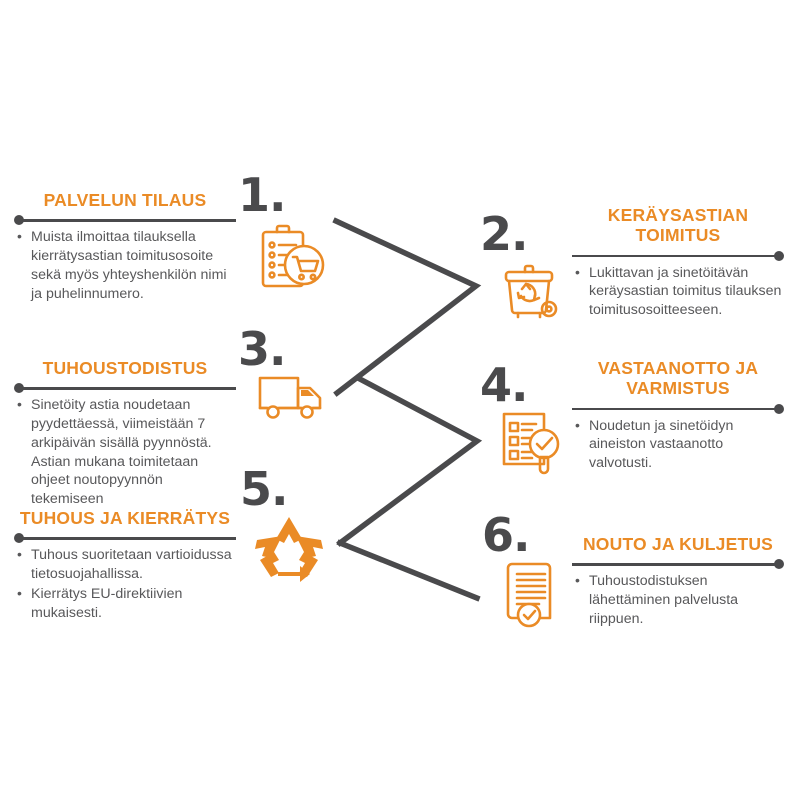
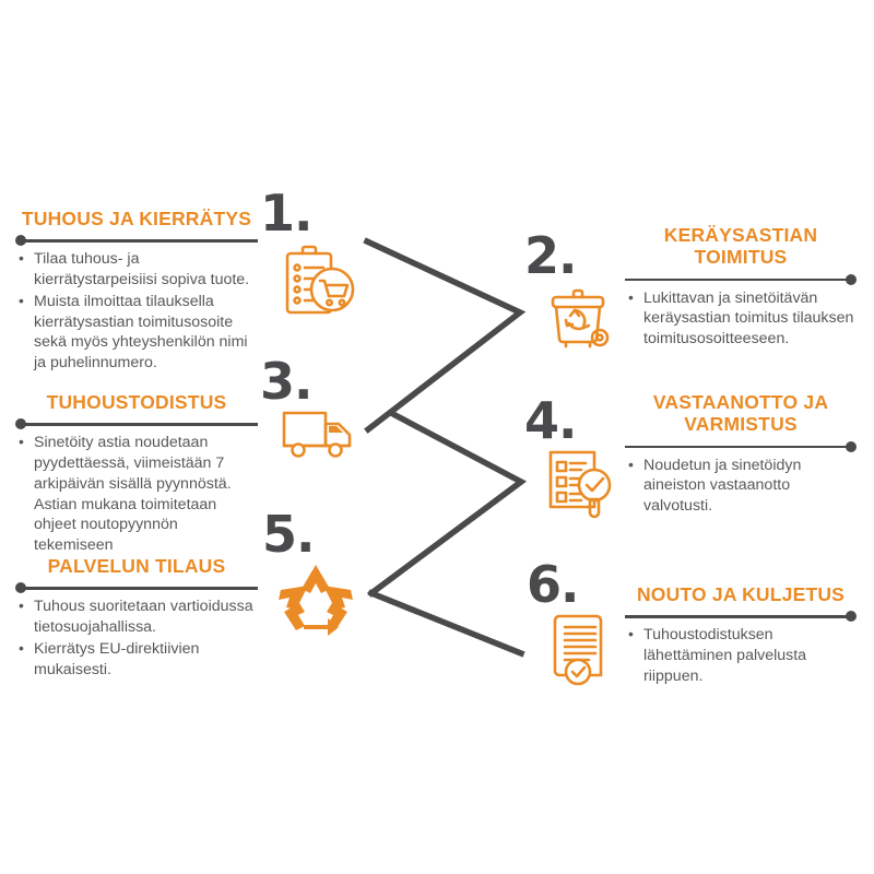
- PALVELUN TILAUS
+ TUHOUS JA KIERRÄTYS
+ Tilaa tuhous- ja kierrätystarpeisiisi sopiva tuote.
  Muista ilmoittaa tilauksella kierrätysastian toimitusosoite sekä myös yhteyshenkilön nimi ja puhelinnumero.
  1.
  KERÄYSASTIAN
  TOIMITUS
  Lukittavan ja sinetöitävän keräysastian toimitus tilauksen toimitusosoitteeseen.
  2.
  TUHOUSTODISTUS
  Sinetöity astia noudetaan pyydettäessä, viimeistään 7 arkipäivän sisällä pyynnöstä. Astian mukana toimitetaan ohjeet noutopyynnön tekemiseen
  3.
  VASTAANOTTO JA
  VARMISTUS
  Noudetun ja sinetöidyn aineiston vastaanotto valvotusti.
  4.
- TUHOUS JA KIERRÄTYS
+ PALVELUN TILAUS
  Tuhous suoritetaan vartioidussa tietosuojahallissa.
  Kierrätys EU-direktiivien mukaisesti.
  5.
  NOUTO JA KULJETUS
  Tuhoustodistuksen lähettäminen palvelusta riippuen.
  6.
